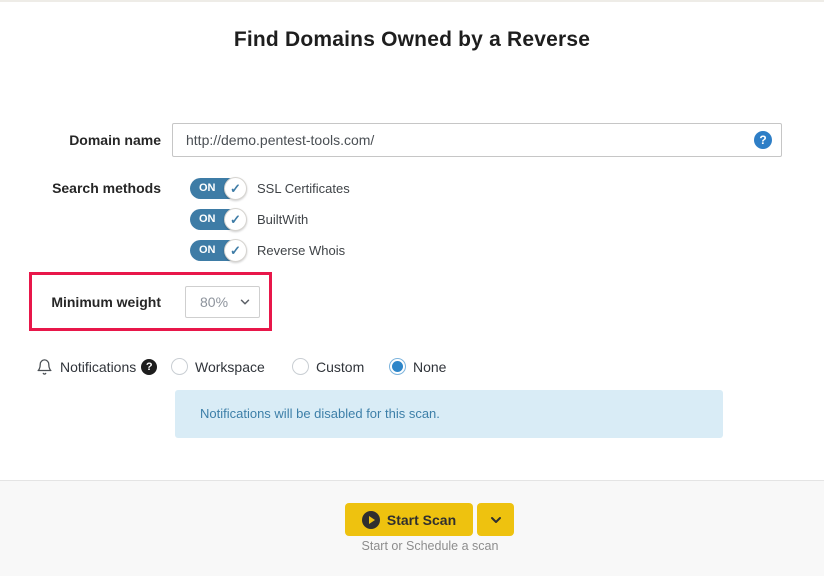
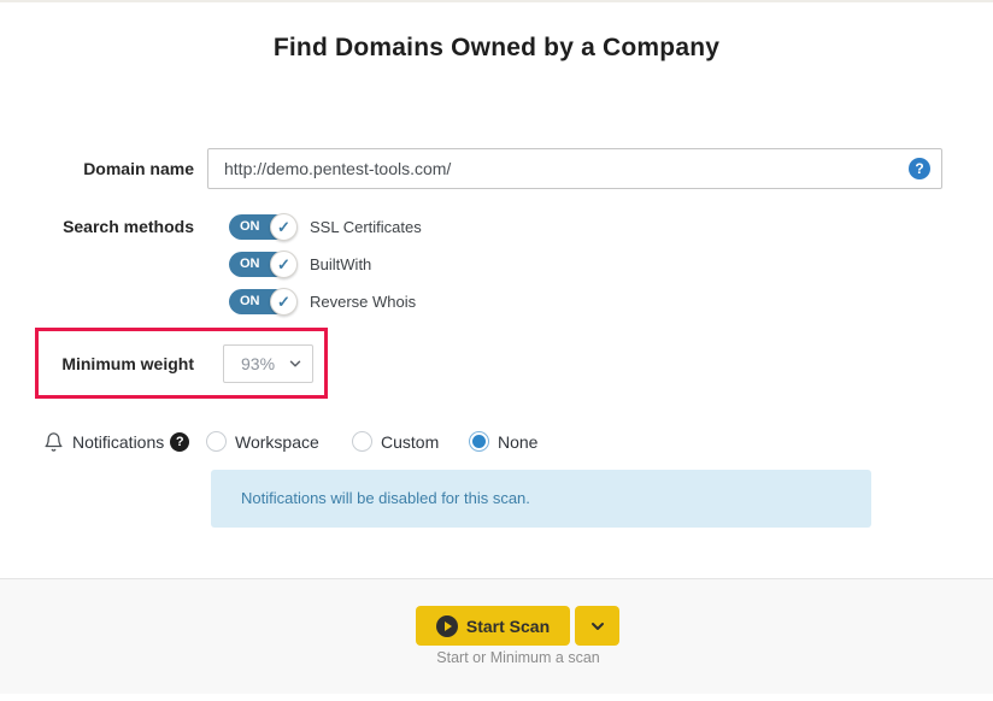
- Find Domains Owned by a Reverse
+ Find Domains Owned by a Company
  Domain name
  http://demo.pentest-tools.com/
  ?
  Search methods
  ON
  ✓
  SSL Certificates
  ON
  ✓
  BuiltWith
  ON
  ✓
  Reverse Whois
  Minimum weight
- 80%
+ 93%
  Notifications
  ?
  Workspace
  Custom
  None
  Notifications will be disabled for this scan.
  Start Scan
- Start or Schedule a scan
+ Start or Minimum a scan
